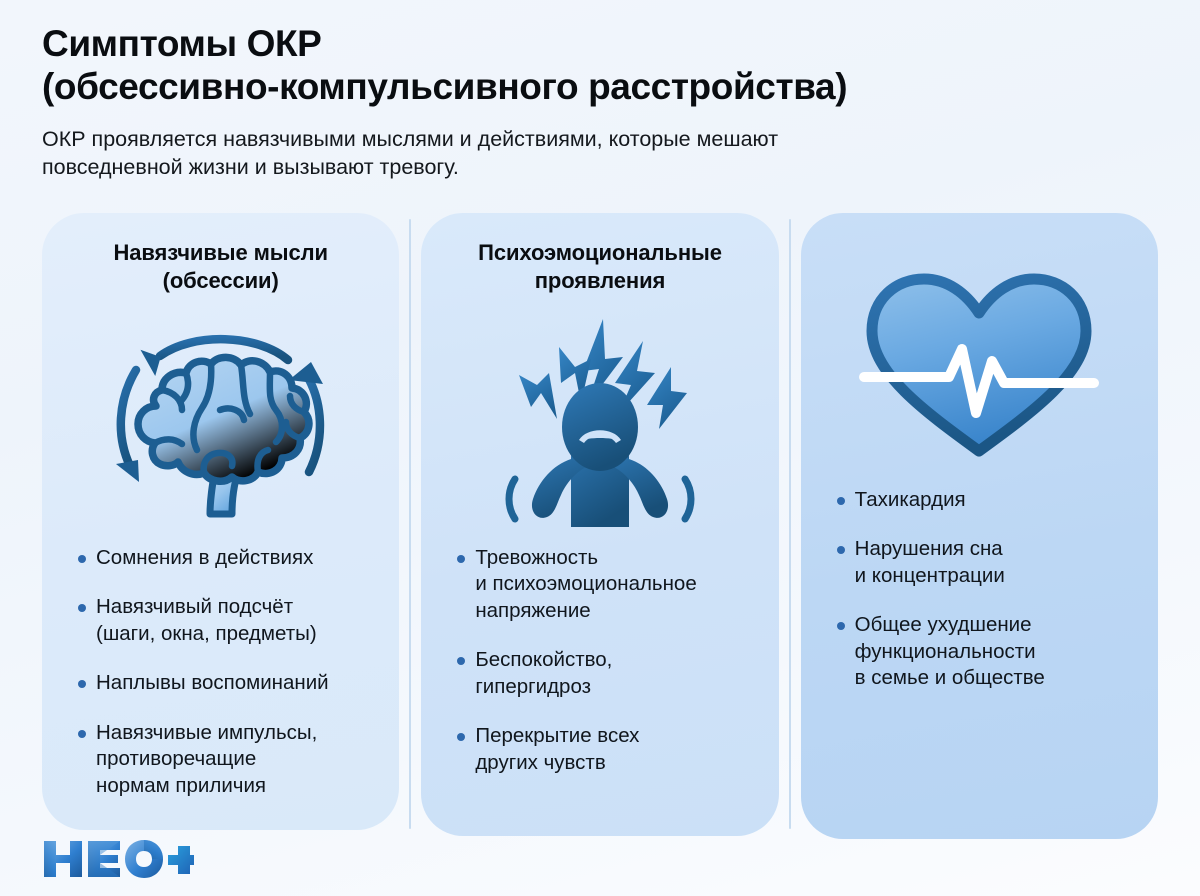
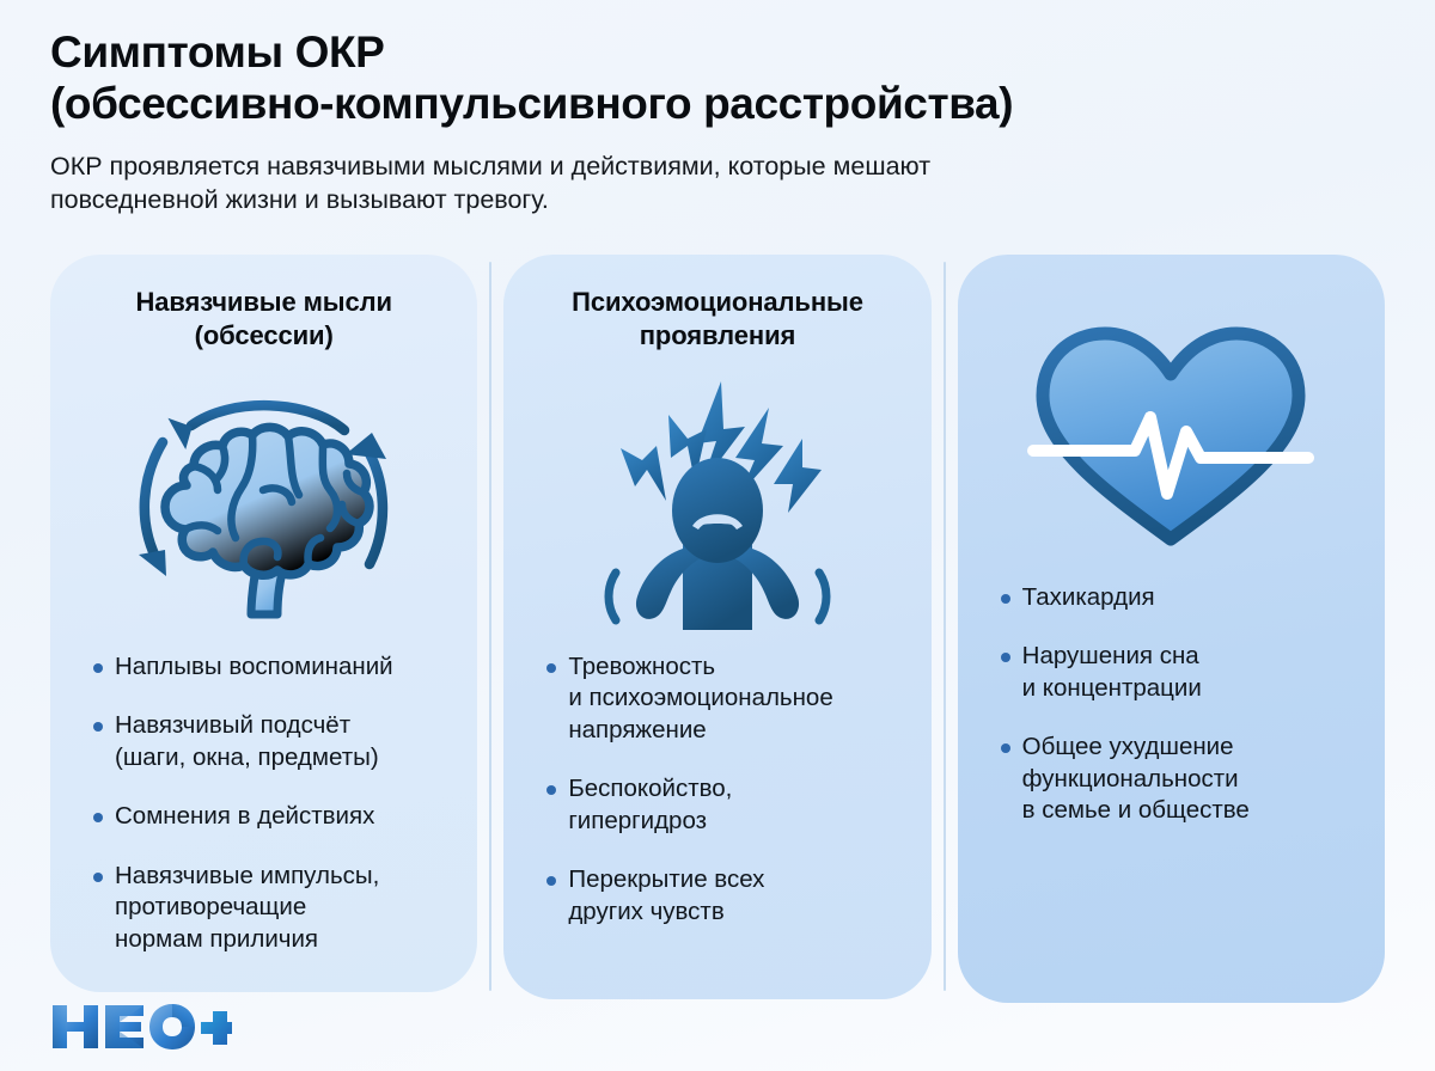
  Симптомы ОКР
  (обсессивно-компульсивного расстройства)
  ОКР проявляется навязчивыми мыслями и действиями, которые мешают
  повседневной жизни и вызывают тревогу.
  Навязчивые мысли
  (обсессии)
- Сомнения в действиях
+ Наплывы воспоминаний
  Навязчивый подсчёт
  (шаги, окна, предметы)
- Наплывы воспоминаний
+ Сомнения в действиях
  Навязчивые импульсы,
  противоречащие
  нормам приличия
  Психоэмоциональные
  проявления
  Тревожность
  и психоэмоциональное
  напряжение
  Беспокойство,
  гипергидроз
  Перекрытие всех
  других чувств
  Тахикардия
  Нарушения сна
  и концентрации
  Общее ухудшение
  функциональности
  в семье и обществе
